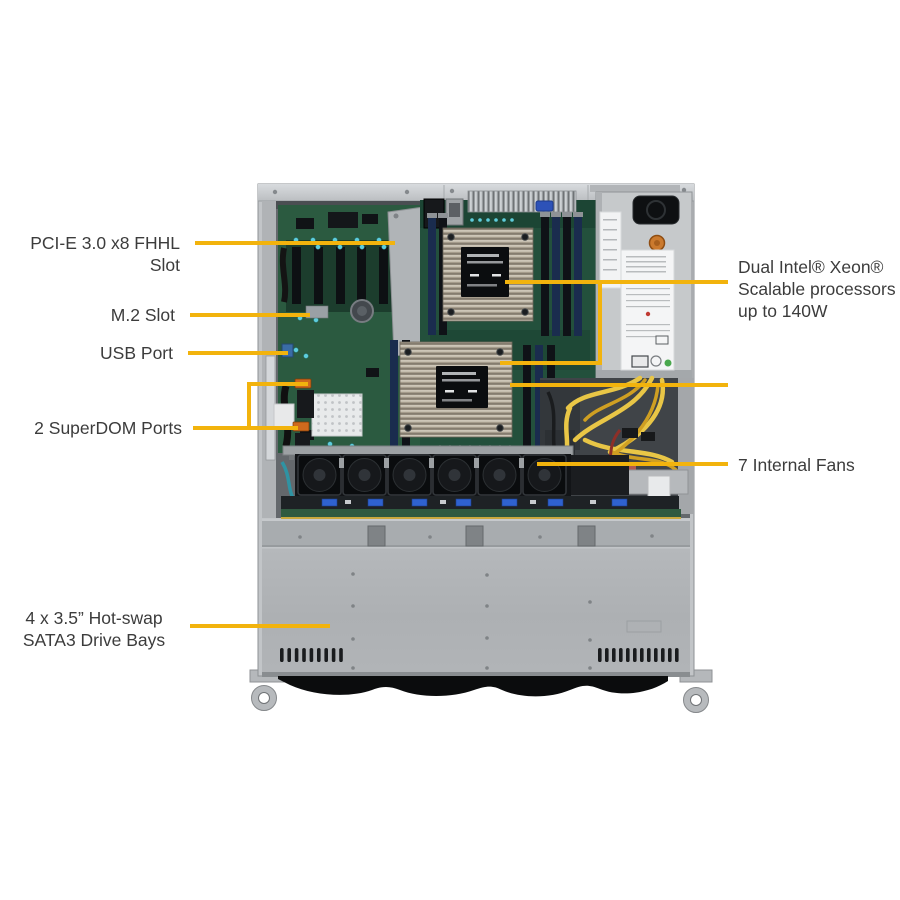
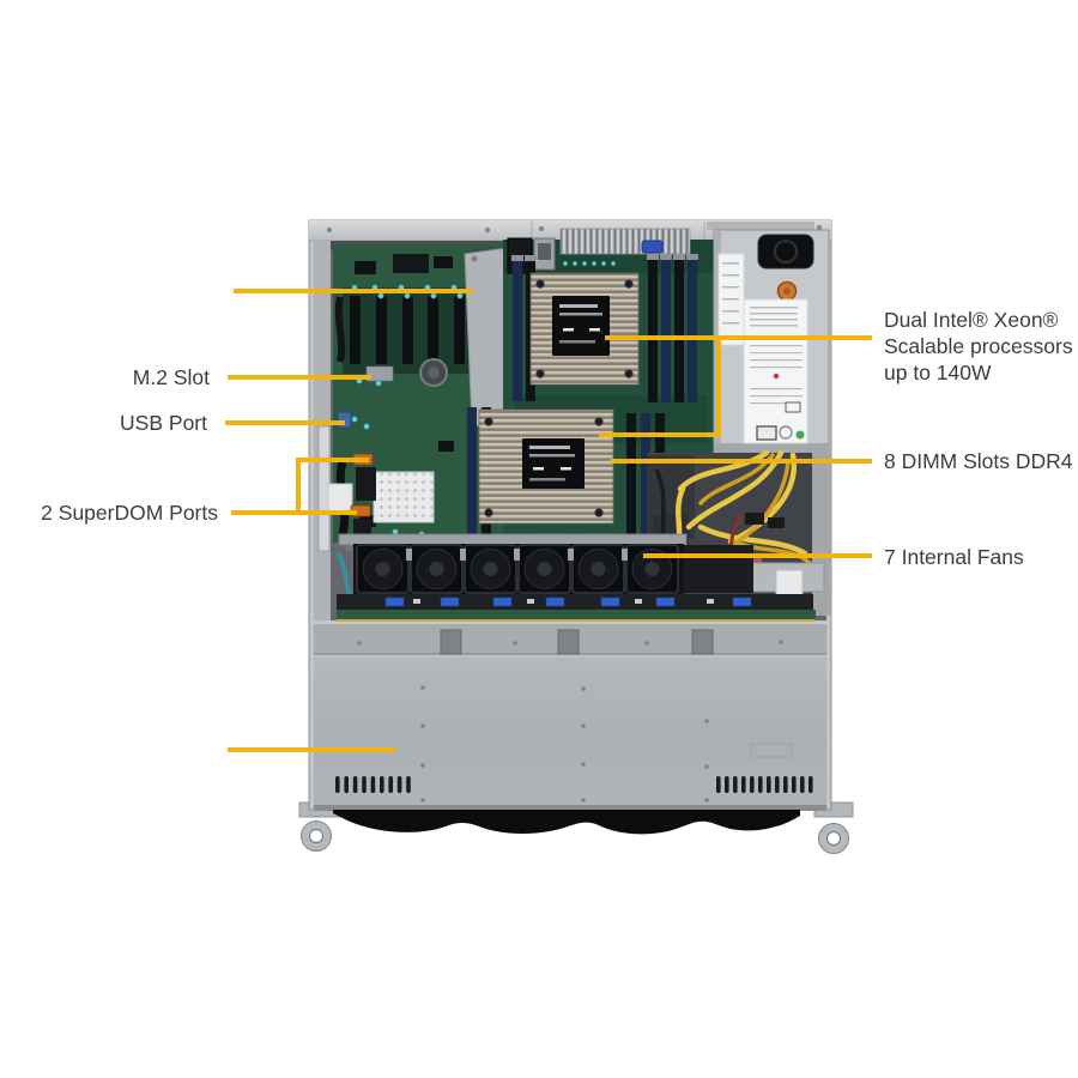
- PCI-E 3.0 x8 FHHL Slot
  M.2 Slot
  USB Port
  2 SuperDOM Ports
- 4 x 3.5” Hot-swap
- SATA3 Drive Bays
  Dual Intel® Xeon®
  Scalable processors
  up to 140W
+ 8 DIMM Slots DDR4
  7 Internal Fans
